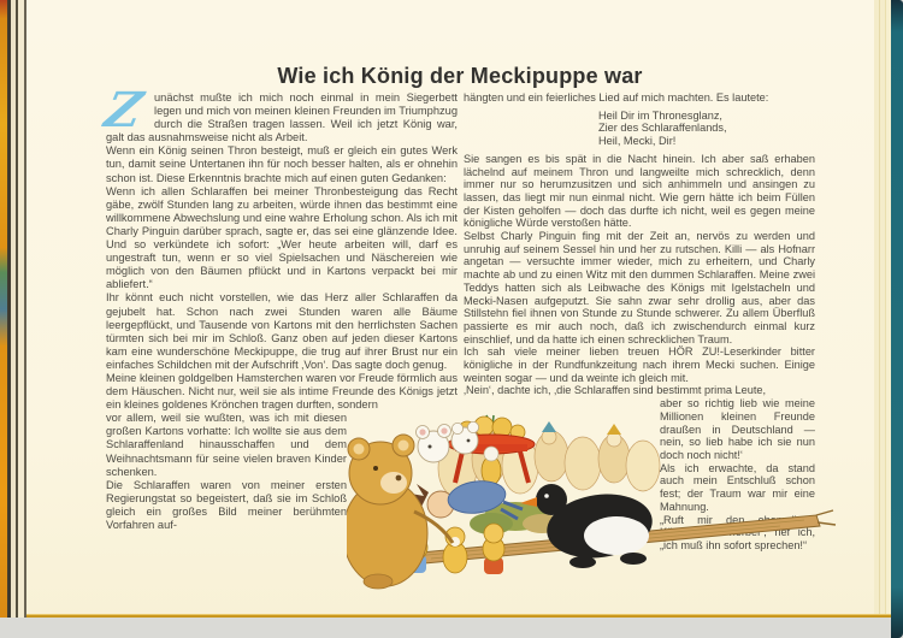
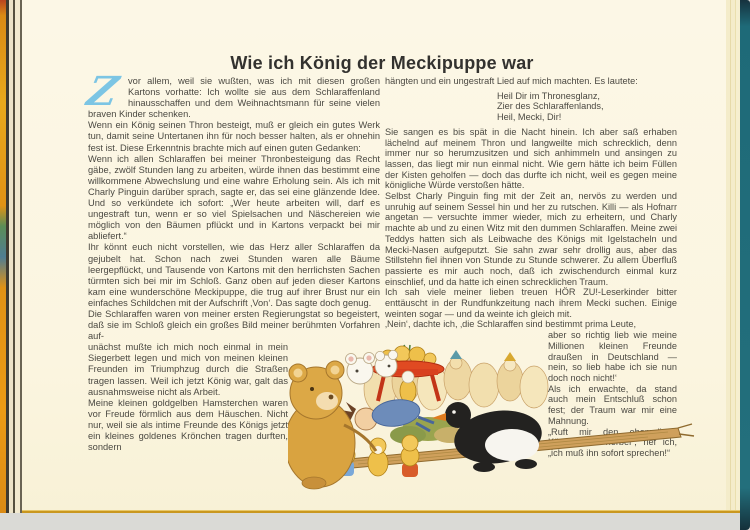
  Wie ich König der Meckipuppe war
- unächst mußte ich mich noch einmal in mein Siegerbett legen und mich von meinen kleinen Freunden im Triumphzug durch die Straßen tragen lassen. Weil ich jetzt König war, galt das ausnahmsweise nicht als Arbeit.
+ vor allem, weil sie wußten, was ich mit diesen großen Kartons vorhatte: Ich wollte sie aus dem Schlaraffenland hinausschaffen und dem Weihnachtsmann für seine vielen braven Kinder schenken.
- Wenn ein König seinen Thron besteigt, muß er gleich ein gutes Werk tun, damit seine Untertanen ihn für noch besser halten, als er ohnehin schon ist. Diese Erkenntnis brachte mich auf einen guten Gedanken:
+ Wenn ein König seinen Thron besteigt, muß er gleich ein gutes Werk tun, damit seine Untertanen ihn für noch besser halten, als er ohnehin fest ist. Diese Erkenntnis brachte mich auf einen guten Gedanken:
- Wenn ich allen Schlaraffen bei meiner Thronbesteigung das Recht gäbe, zwölf Stunden lang zu arbeiten, würde ihnen das bestimmt eine willkommene Abwechslung und eine wahre Erholung schon. Als ich mit Charly Pinguin darüber sprach, sagte er, das sei eine glänzende Idee. Und so verkündete ich sofort: „Wer heute arbeiten will, darf es ungestraft tun, wenn er so viel Spielsachen und Näschereien wie möglich von den Bäumen pflückt und in Kartons verpackt bei mir abliefert.“
+ Wenn ich allen Schlaraffen bei meiner Thronbesteigung das Recht gäbe, zwölf Stunden lang zu arbeiten, würde ihnen das bestimmt eine willkommene Abwechslung und eine wahre Erholung sein. Als ich mit Charly Pinguin darüber sprach, sagte er, das sei eine glänzende Idee. Und so verkündete ich sofort: „Wer heute arbeiten will, darf es ungestraft tun, wenn er so viel Spielsachen und Näschereien wie möglich von den Bäumen pflückt und in Kartons verpackt bei mir abliefert.“
  Ihr könnt euch nicht vorstellen, wie das Herz aller Schlaraffen da gejubelt hat. Schon nach zwei Stunden waren alle Bäume leergepflückt, und Tausende von Kartons mit den herrlichsten Sachen türmten sich bei mir im Schloß. Ganz oben auf jeden dieser Kartons kam eine wunderschöne Meckipuppe, die trug auf ihrer Brust nur ein einfaches Schildchen mit der Aufschrift ‚Von‘. Das sagte doch genug.
- Meine kleinen goldgelben Hamsterchen waren vor Freude förmlich aus dem Häuschen. Nicht nur, weil sie als intime Freunde des Königs jetzt ein kleines goldenes Krönchen tragen durften, sondern
+ Die Schlaraffen waren von meiner ersten Regierungstat so begeistert, daß sie im Schloß gleich ein großes Bild meiner berühmten Vorfahren auf-
- vor allem, weil sie wußten, was ich mit diesen großen Kartons vorhatte: Ich wollte sie aus dem Schlaraffenland hinausschaffen und dem Weihnachtsmann für seine vielen braven Kinder schenken.
+ unächst mußte ich mich noch einmal in mein Siegerbett legen und mich von meinen kleinen Freunden im Triumphzug durch die Straßen tragen lassen. Weil ich jetzt König war, galt das ausnahmsweise nicht als Arbeit.
- Die Schlaraffen waren von meiner ersten Regierungstat so begeistert, daß sie im Schloß gleich ein großes Bild meiner berühmten Vorfahren auf-
+ Meine kleinen goldgelben Hamsterchen waren vor Freude förmlich aus dem Häuschen. Nicht nur, weil sie als intime Freunde des Königs jetzt ein kleines goldenes Krönchen tragen durften, sondern
- hängten und ein feierliches Lied auf mich machten. Es lautete:
+ hängten und ein ungestraft Lied auf mich machten. Es lautete:
  Heil Dir im Thronesglanz,
  Zier des Schlaraffenlands,
  Heil, Mecki, Dir!
  Sie sangen es bis spät in die Nacht hinein. Ich aber saß erhaben lächelnd auf meinem Thron und langweilte mich schrecklich, denn immer nur so herumzusitzen und sich anhimmeln und ansingen zu lassen, das liegt mir nun einmal nicht. Wie gern hätte ich beim Füllen der Kisten geholfen — doch das durfte ich nicht, weil es gegen meine königliche Würde verstoßen hätte.
  Selbst Charly Pinguin fing mit der Zeit an, nervös zu werden und unruhig auf seinem Sessel hin und her zu rutschen. Killi — als Hofnarr angetan — versuchte immer wieder, mich zu erheitern, und Charly machte ab und zu einen Witz mit den dummen Schlaraffen. Meine zwei Teddys hatten sich als Leibwache des Königs mit Igelstacheln und Mecki-Nasen aufgeputzt. Sie sahn zwar sehr drollig aus, aber das Stillstehn fiel ihnen von Stunde zu Stunde schwerer. Zu allem Überfluß passierte es mir auch noch, daß ich zwischendurch einmal kurz einschlief, und da hatte ich einen schrecklichen Traum.
- Ich sah viele meiner lieben treuen HÖR ZU!-Leserkinder bitter königliche in der Rundfunkzeitung nach ihrem Mecki suchen. Einige weinten sogar — und da weinte ich gleich mit.
+ Ich sah viele meiner lieben treuen HÖR ZU!-Leserkinder bitter enttäuscht in der Rundfunkzeitung nach ihrem Mecki suchen. Einige weinten sogar — und da weinte ich gleich mit.
  ‚Nein‘, dachte ich, ‚die Schlaraffen sind bestimmt prima Leute,
  aber so richtig lieb wie meine Millionen kleinen Freunde draußen in Deutschland — nein, so lieb habe ich sie nun doch noch nicht!‘
  Als ich erwachte, da stand auch mein Entschluß schon fest; der Traum war mir eine Mahnung.
